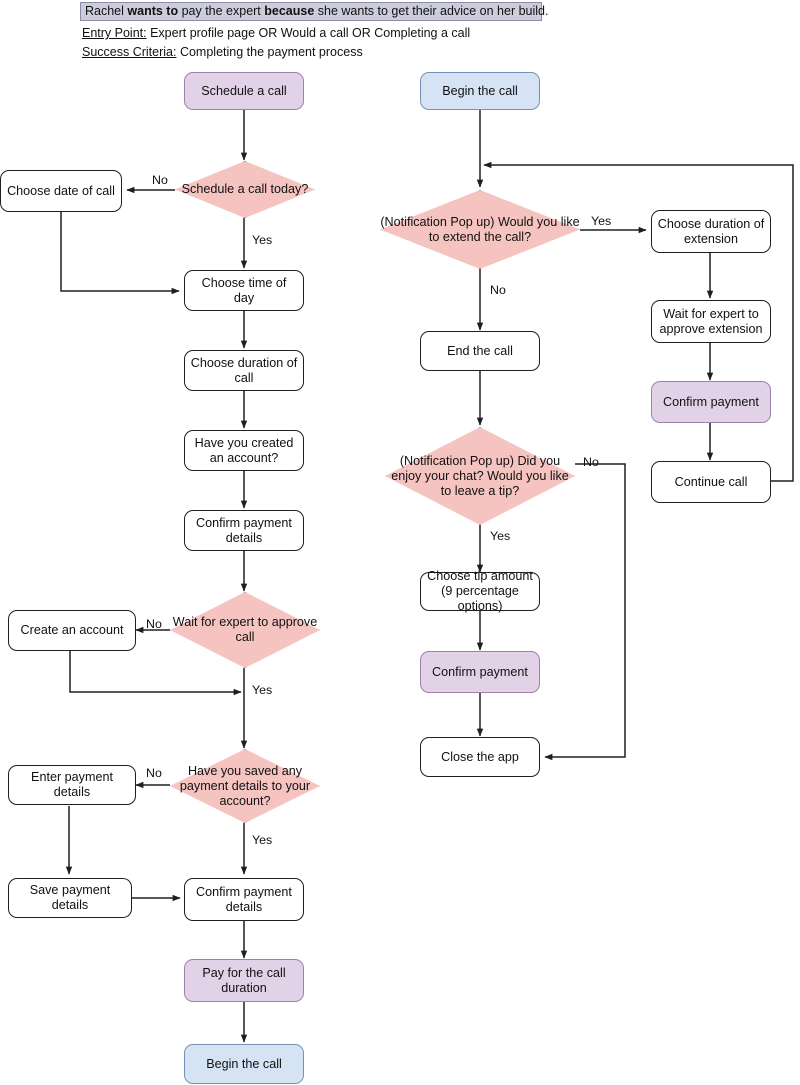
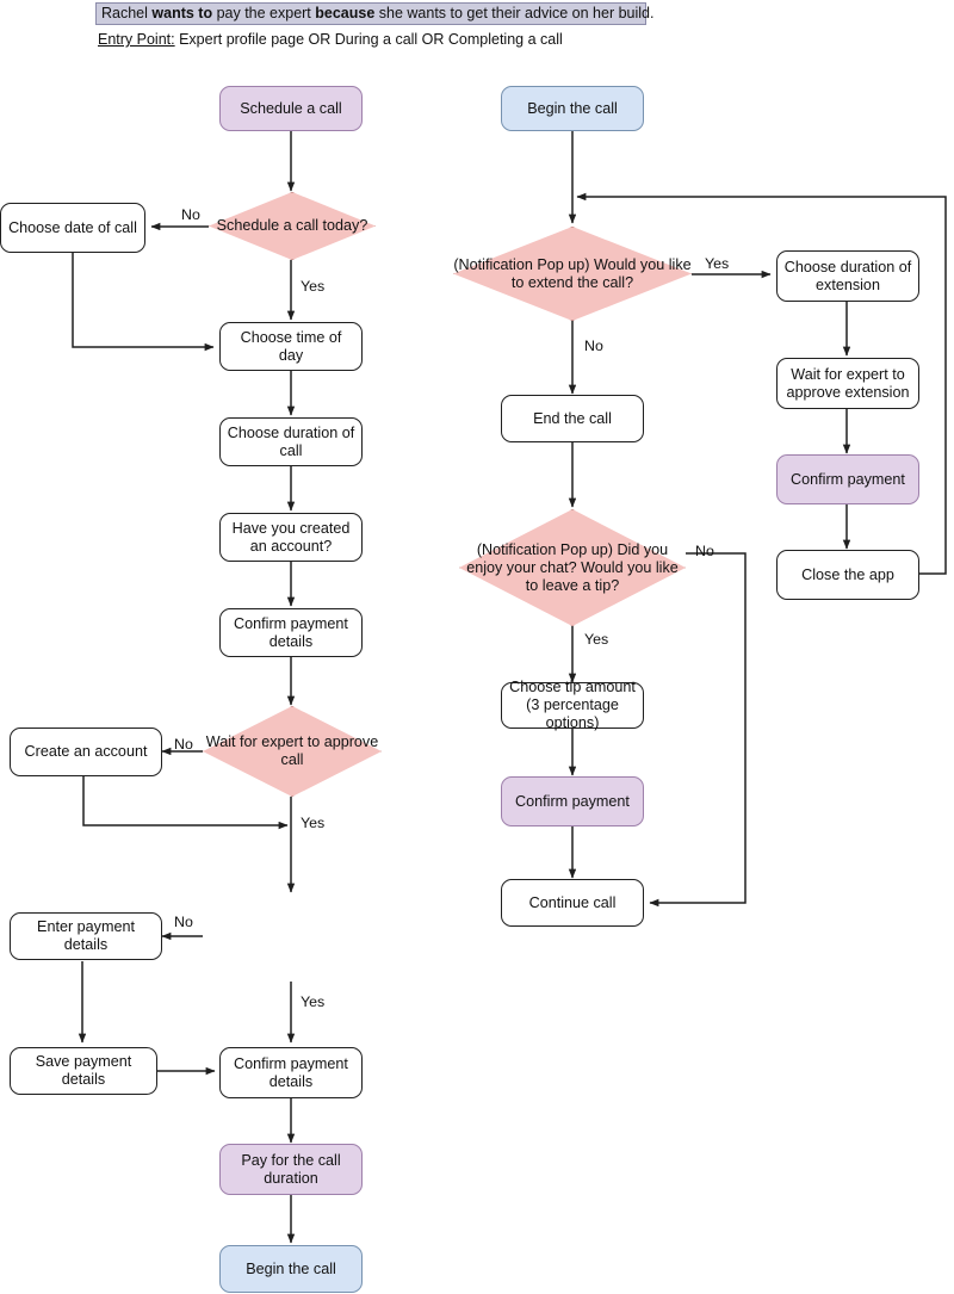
  Rachel wants to pay the expert because she wants to get their advice on her build.
- Entry Point: Expert profile page OR Would a call OR Completing a call
+ Entry Point: Expert profile page OR During a call OR Completing a call
- Success Criteria: Completing the payment process
  Schedule a call
  Schedule a call today?
  Choose date of call
  Choose time of day
  Choose duration of call
  Have you created an account?
  Confirm payment details
  Wait for expert to approve call
  Create an account
- Have you saved any payment details to your account?
  Enter payment details
  Save payment details
  Confirm payment details
  Pay for the call duration
  Begin the call
  No
  Yes
  No
  Yes
  No
  Yes
  Begin the call
  (Notification Pop up) Would you like to extend the call?
  Choose duration of extension
  Wait for expert to approve extension
  Confirm payment
- Continue call
+ Close the app
  End the call
  (Notification Pop up) Did you enjoy your chat? Would you like to leave a tip?
- Choose tip amount (9 percentage options)
+ Choose tip amount (3 percentage options)
  Confirm payment
- Close the app
+ Continue call
  Yes
  No
  No
  Yes
